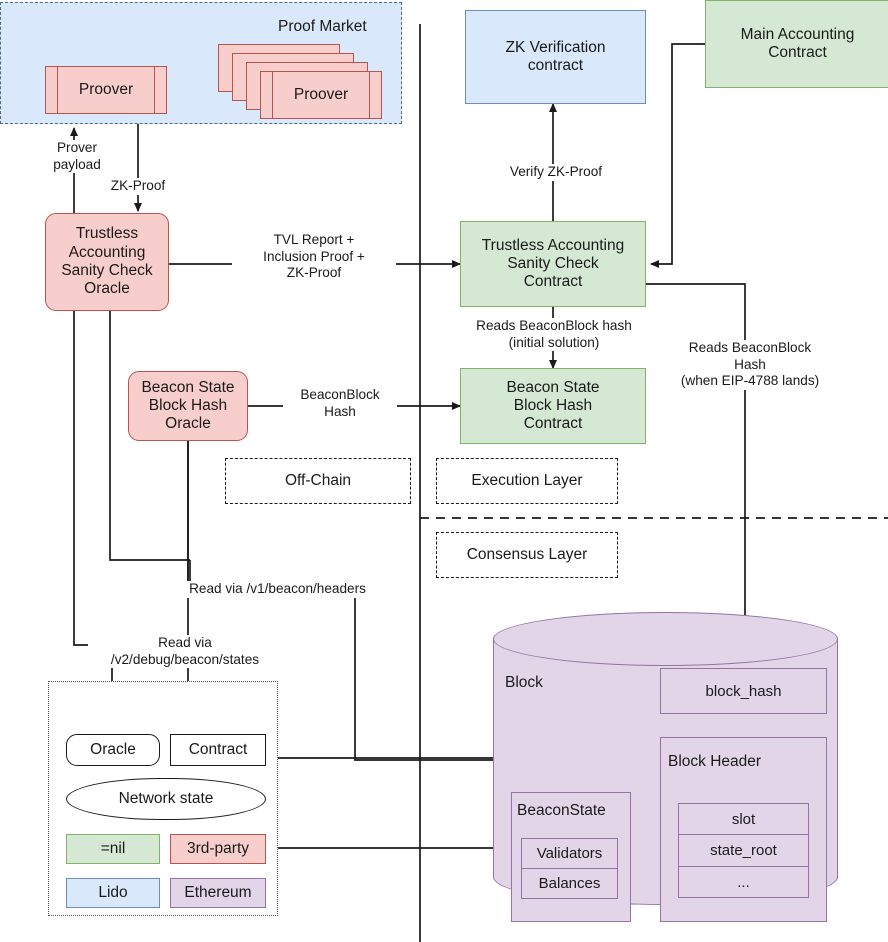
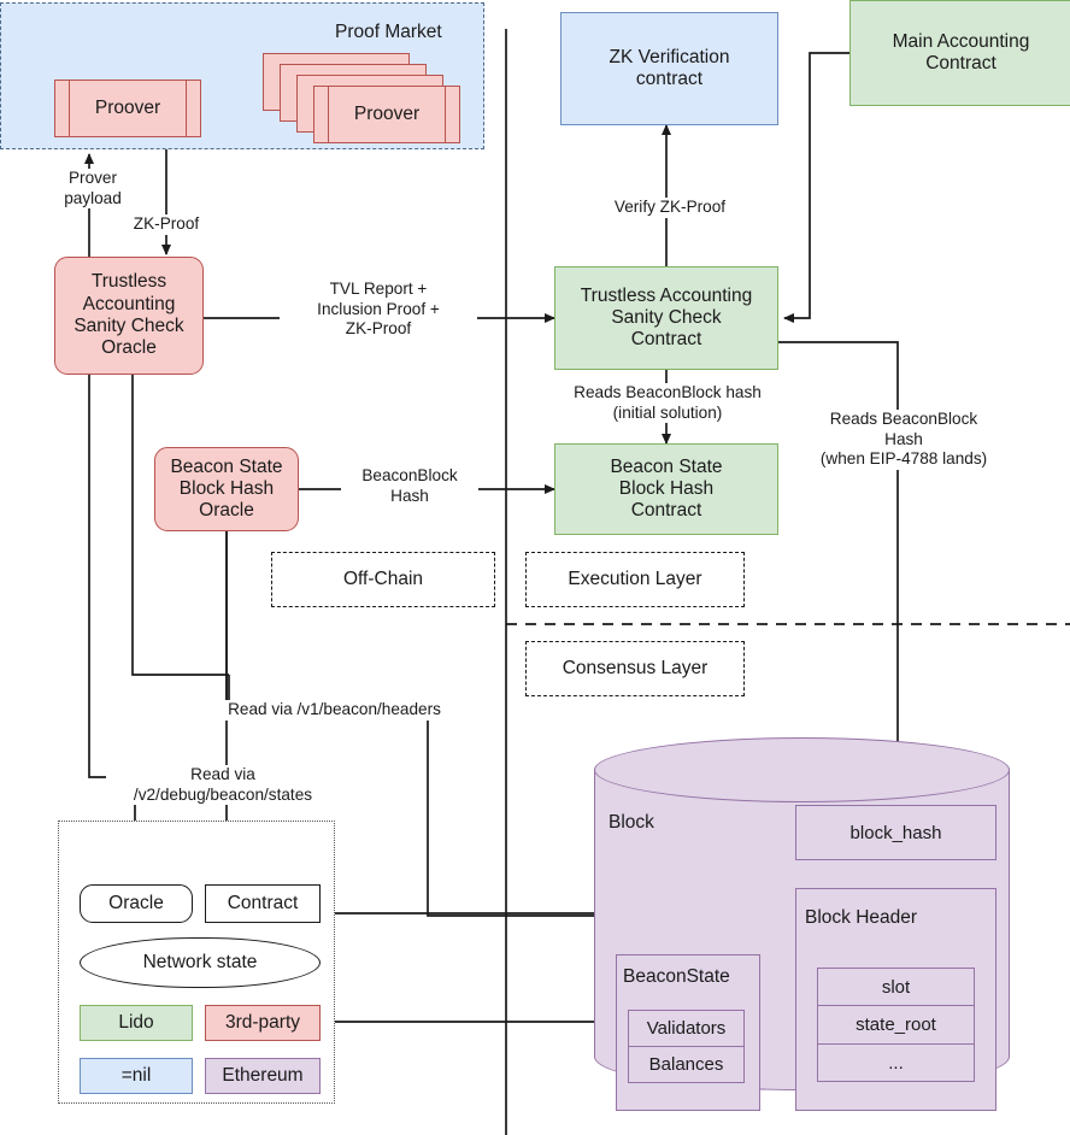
  Proof Market
  Proover
  Proover
  Trustless
  Accounting
  Sanity Check
  Oracle
  Beacon State
  Block Hash
  Oracle
  ZK Verification
  contract
  Main Accounting
  Contract
  Trustless Accounting
  Sanity Check
  Contract
  Beacon State
  Block Hash
  Contract
  Off-Chain
  Execution Layer
  Consensus Layer
  Block
  block_hash
  Block Header
  slot
  state_root
  ...
  BeaconState
  Validators
  Balances
  Prover
  payload
  ZK-Proof
  TVL Report +
  Inclusion Proof +
  ZK-Proof
  Verify ZK-Proof
  Reads BeaconBlock hash
  (initial solution)
  Reads BeaconBlock
  Hash
  (when EIP-4788 lands)
  BeaconBlock
  Hash
  Read via /v1/beacon/headers
  Read via
  /v2/debug/beacon/states
  Oracle
  Contract
  Network state
- =nil
+ Lido
  3rd-party
- Lido
+ =nil
  Ethereum
